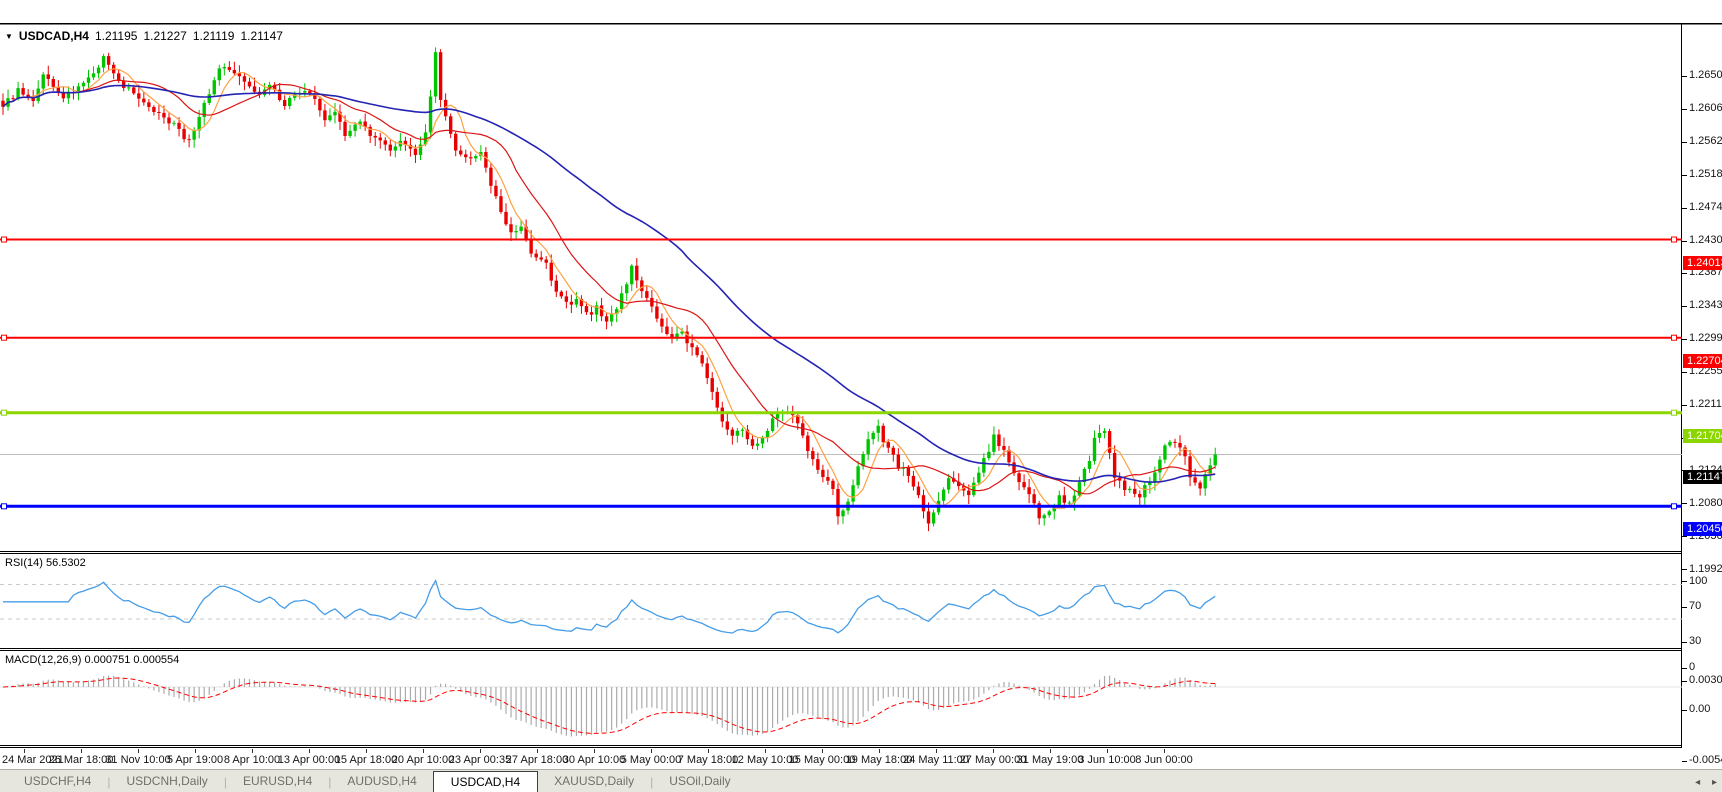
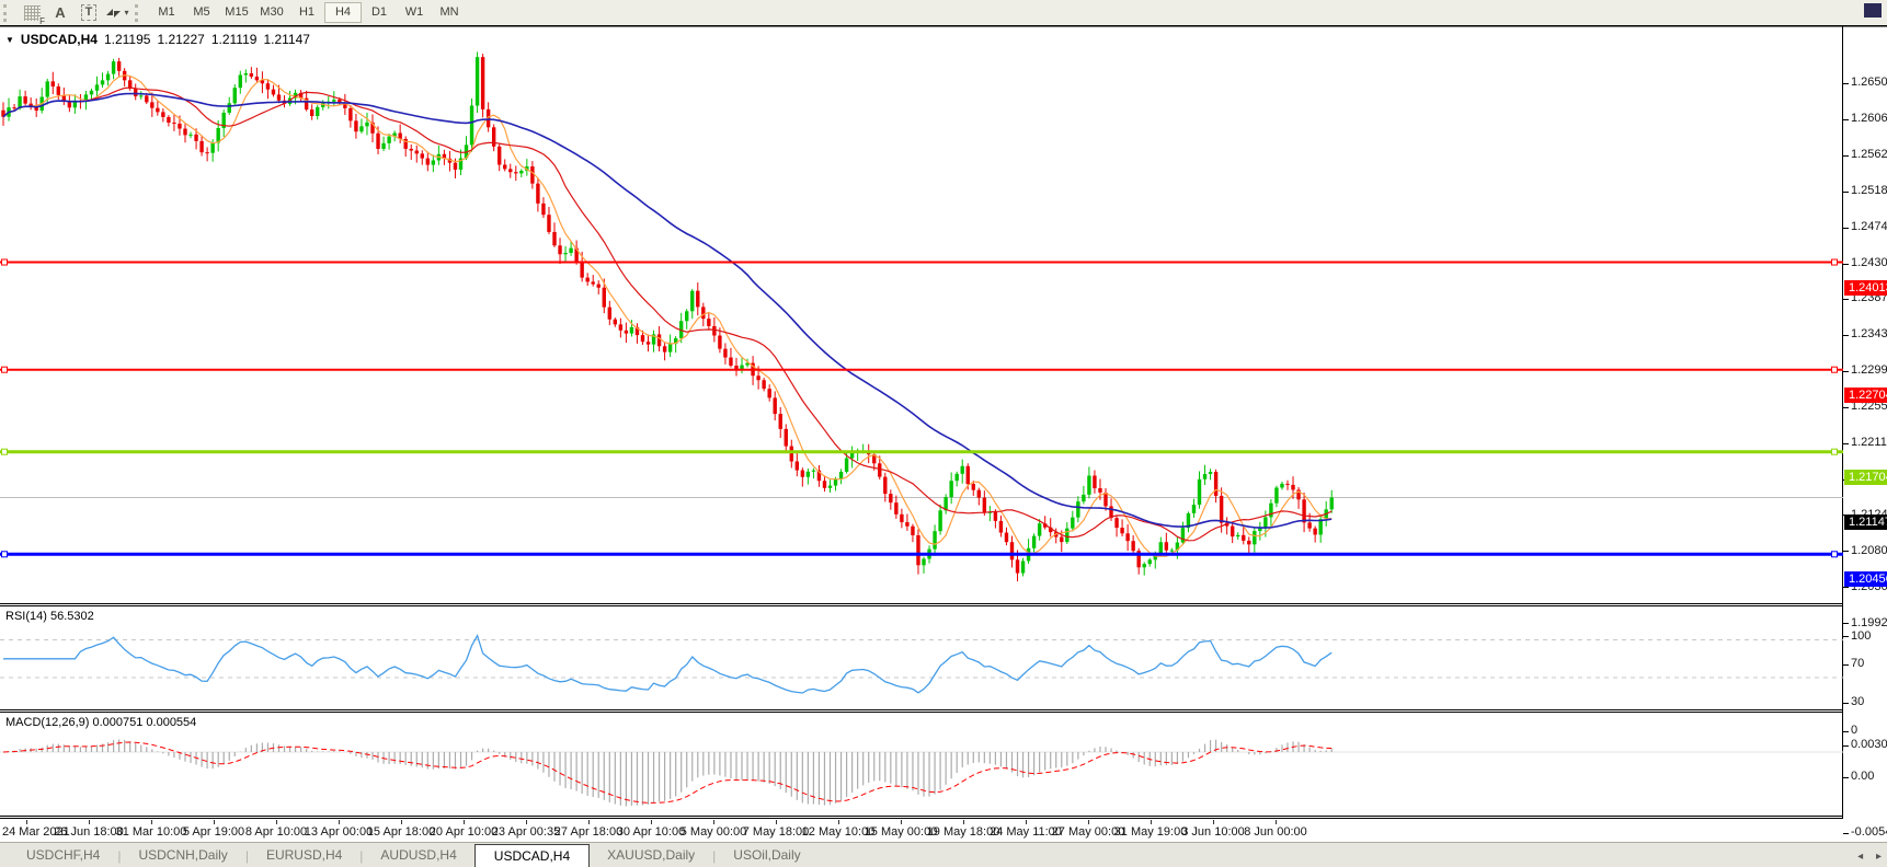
+ F
+ A
+ T
+ ▾
+ M1
+ M5
+ M15
+ M30
+ H1
+ H4
+ D1
+ W1
+ MN
  ▼
  USDCAD,H4
  1.21195
  1.21227
  1.21119
  1.21147
  RSI(14) 56.5302
  MACD(12,26,9) 0.000751 0.000554
  1.2650
  1.2606
  1.2562
  1.2518
  1.2474
  1.2430
  1.2387
  1.2343
  1.2299
  1.2255
  1.2211
  1.2080
  1.1992
  100
  70
  30
  0
  0.0030
  0.00
  -0.005
  1.2401
  1.2270
  1.2170
  1.2045
  1.2114
  24 Mar 2021
- 26 Mar 18:00
+ 26 Jun 18:00
- 31 Nov 10:00
+ 31 Mar 10:00
  5 Apr 19:00
  8 Apr 10:00
  13 Apr 00:00
  15 Apr 18:00
  20 Apr 10:00
  23 Apr 00:35
  27 Apr 18:00
  30 Apr 10:00
  5 May 00:00
  7 May 18:00
  12 May 10:00
  15 May 00:00
  19 May 18:00
  24 May 11:00
  27 May 00:00
  31 May 19:00
  3 Jun 10:00
  8 Jun 00:00
  USDCHF,H4
  |
  USDCNH,Daily
  |
  EURUSD,H4
  |
  AUDUSD,H4
  USDCAD,H4
  XAUUSD,Daily
  |
  USOil,Daily
  ◂ ▸
